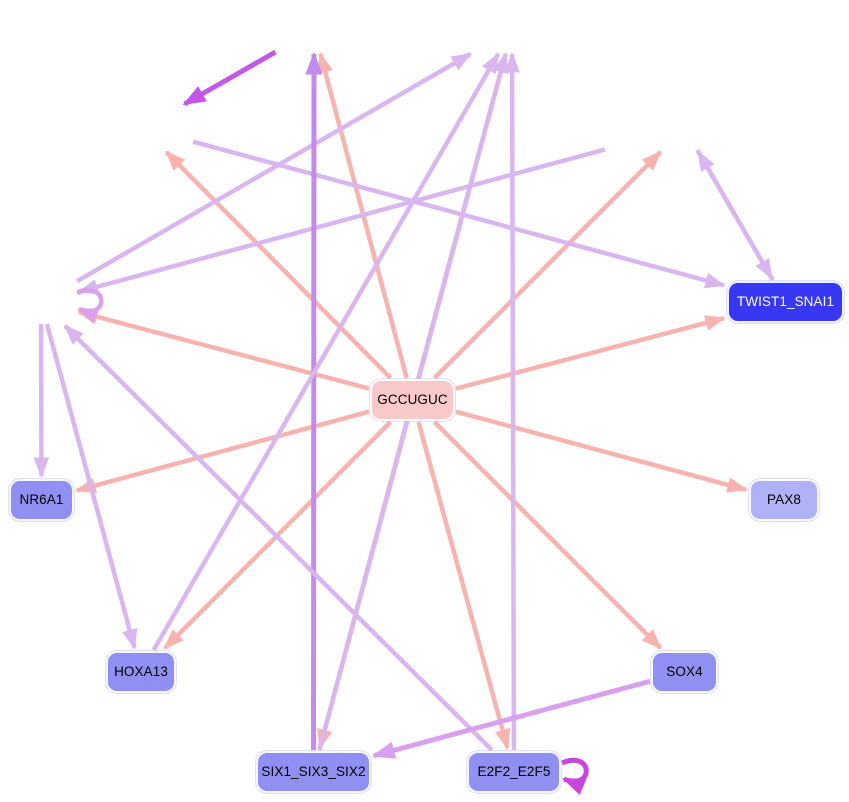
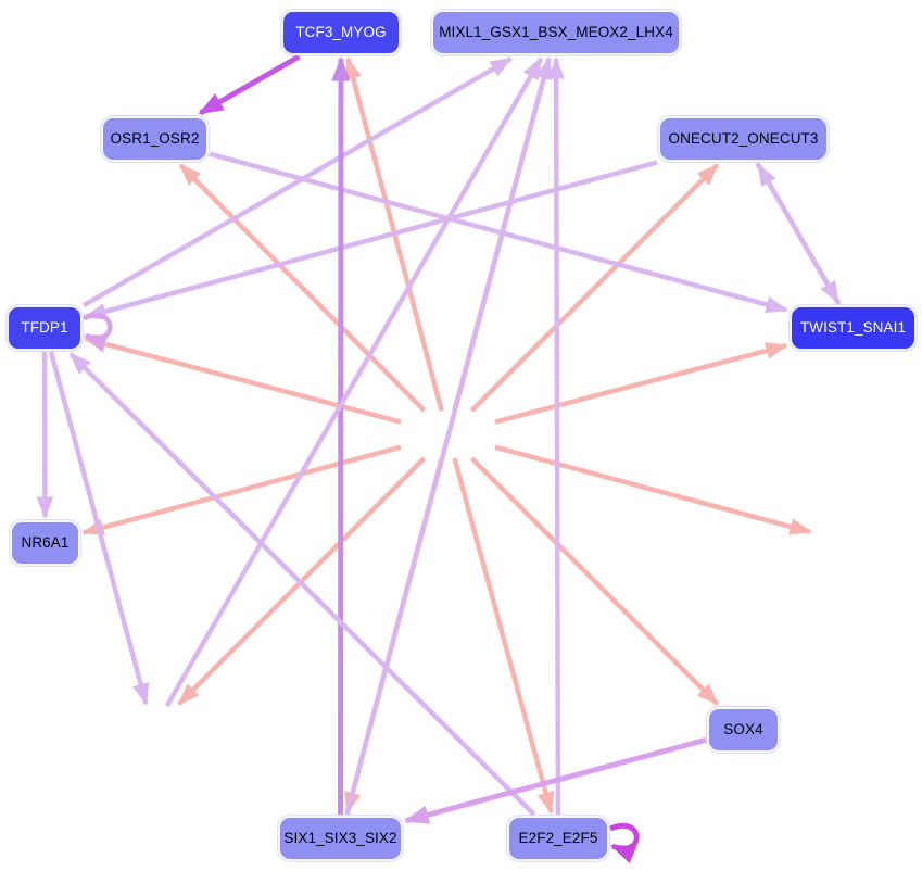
+ TCF3_MYOG
+ MIXL1_GSX1_BSX_MEOX2_LHX4
+ OSR1_OSR2
+ ONECUT2_ONECUT3
+ TFDP1
  TWIST1_SNAI1
- GCCUGUC
  NR6A1
- PAX8
- HOXA13
  SOX4
  SIX1_SIX3_SIX2
  E2F2_E2F5
